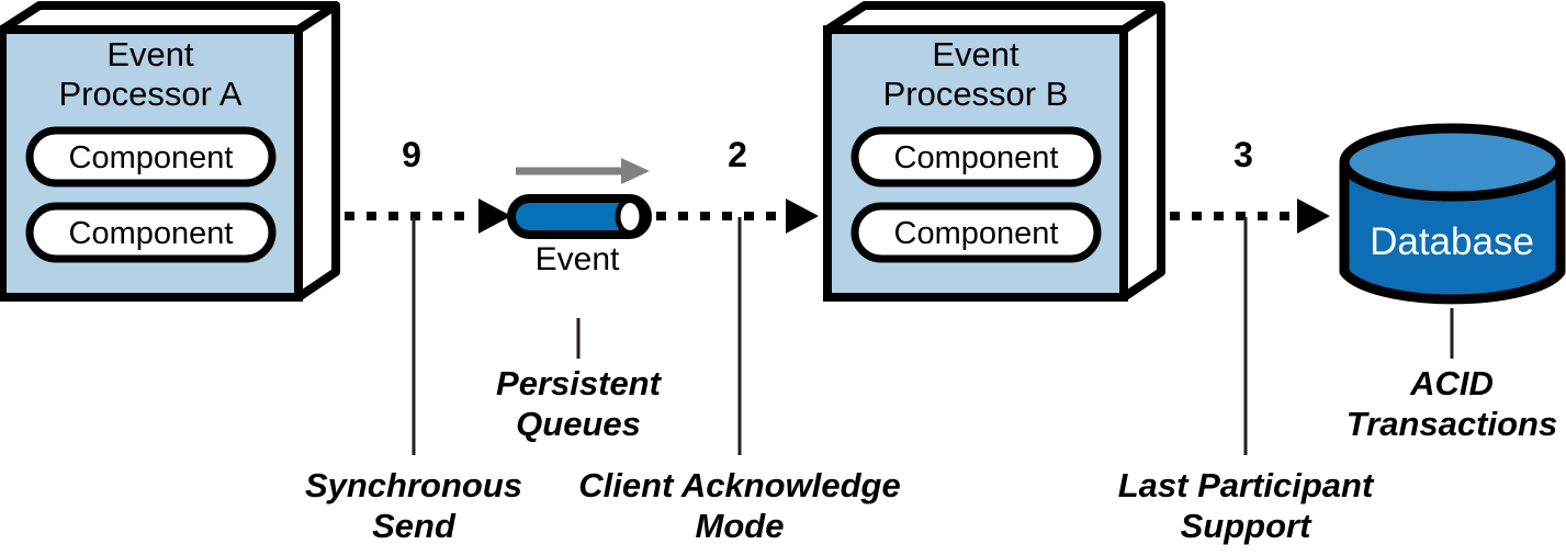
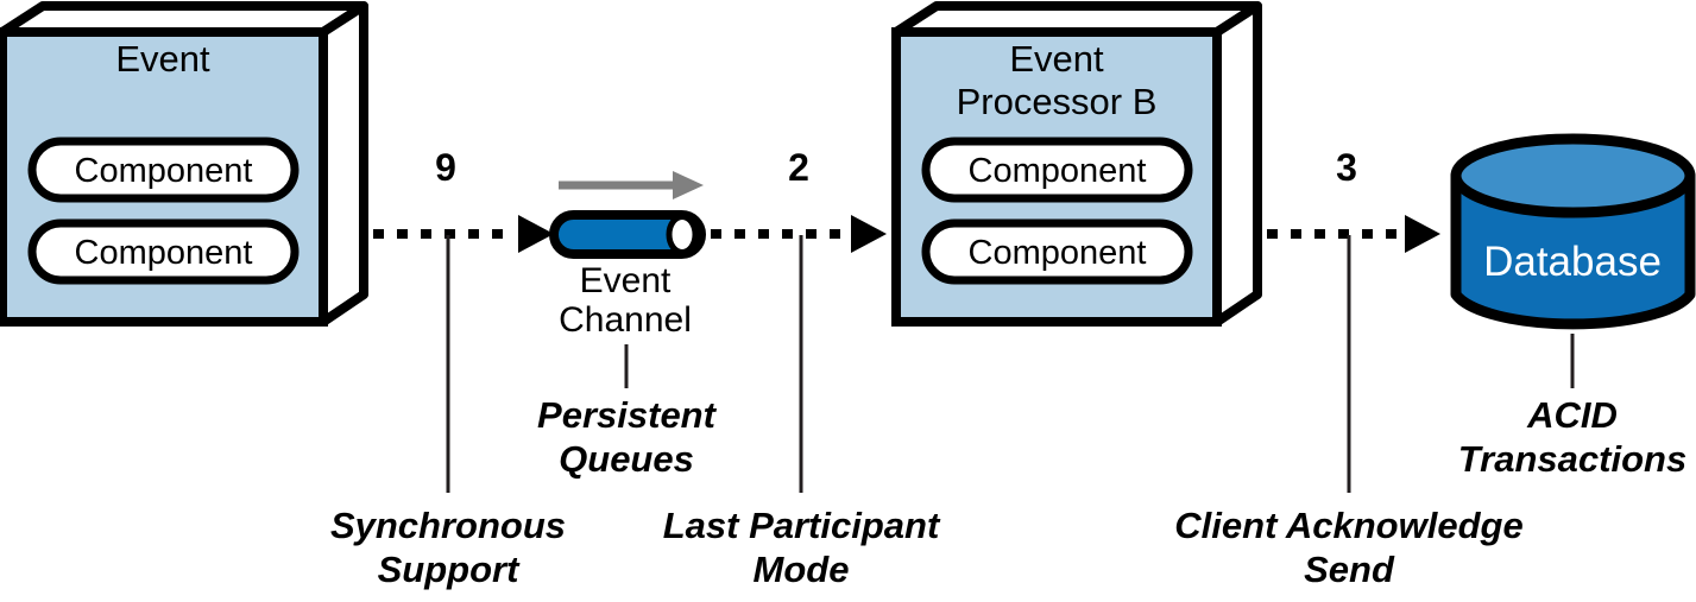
  Event
- Processor A
  Component
  Component
  Event
+ Channel
  Persistent
  Queues
  Event
  Processor B
  Component
  Component
  Database
  ACID
  Transactions
  9
  Synchronous
- Send
+ Support
  2
- Client Acknowledge
+ Last Participant
  Mode
  3
- Last Participant
+ Client Acknowledge
- Support
+ Send
